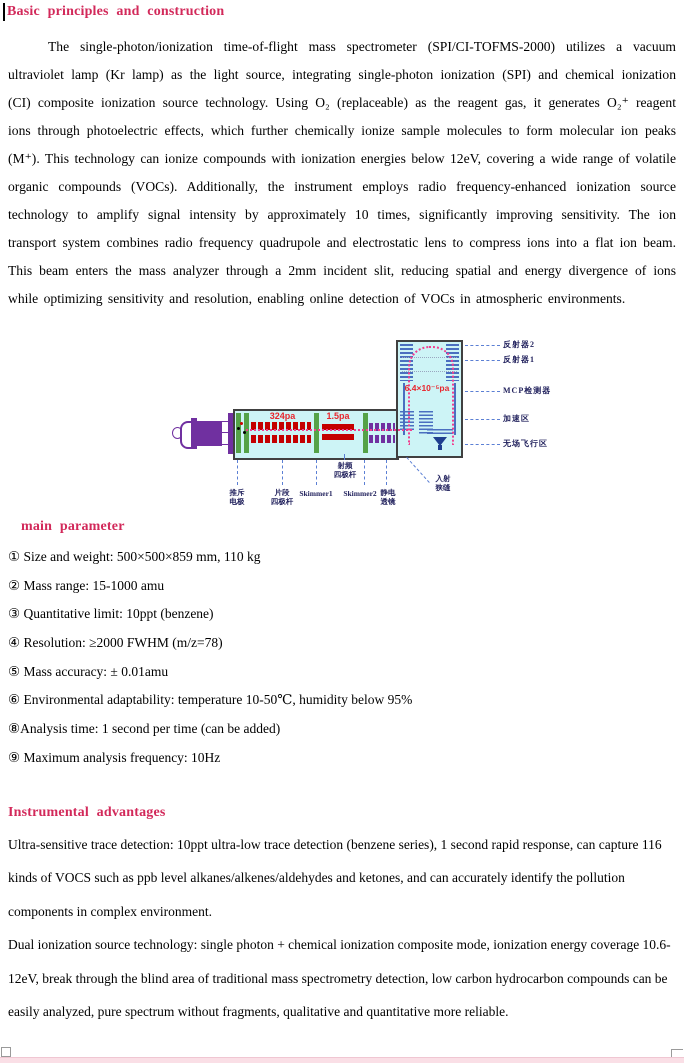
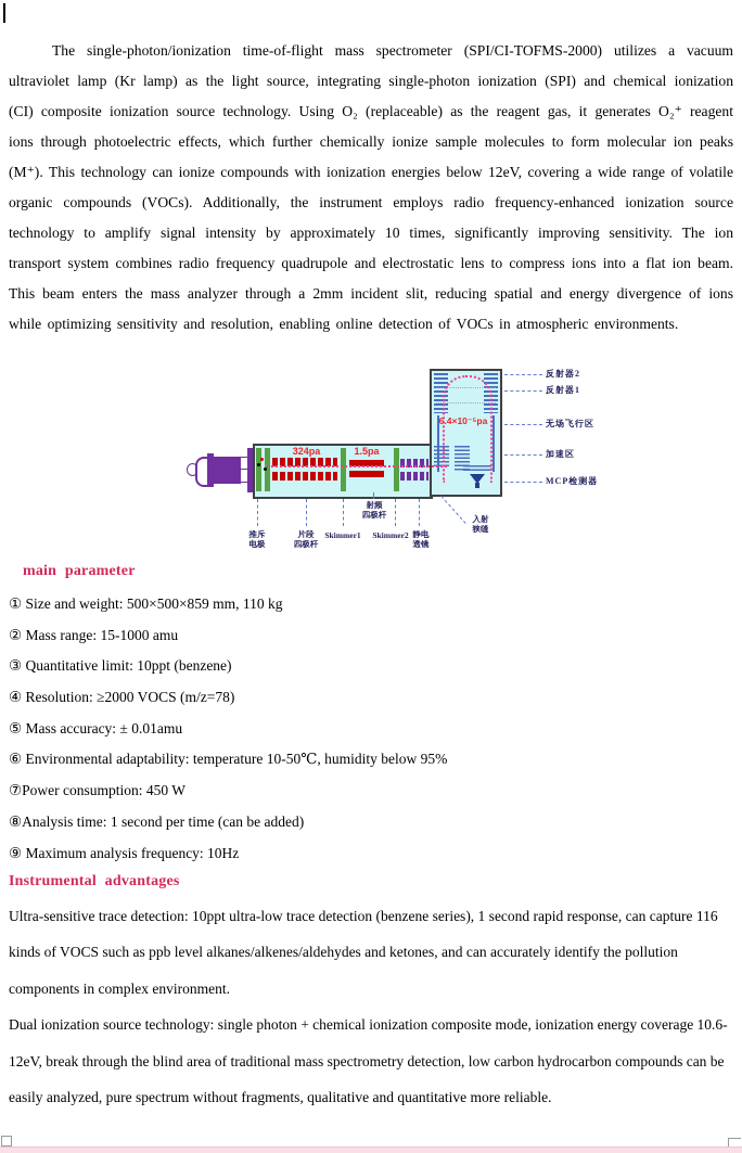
- Basic principles and construction
  The single-photon/ionization time-of-flight mass spectrometer (SPI/CI-TOFMS-2000) utilizes a vacuum ultraviolet lamp (Kr lamp) as the light source, integrating single-photon ionization (SPI) and chemical ionization (CI) composite ionization source technology. Using O₂ (replaceable) as the reagent gas, it generates O₂⁺ reagent ions through photoelectric effects, which further chemically ionize sample molecules to form molecular ion peaks (M⁺). This technology can ionize compounds with ionization energies below 12eV, covering a wide range of volatile organic compounds (VOCs). Additionally, the instrument employs radio frequency-enhanced ionization source technology to amplify signal intensity by approximately 10 times, significantly improving sensitivity. The ion transport system combines radio frequency quadrupole and electrostatic lens to compress ions into a flat ion beam. This beam enters the mass analyzer through a 2mm incident slit, reducing spatial and energy divergence of ions while optimizing sensitivity and resolution, enabling online detection of VOCs in atmospheric environments.
  324pa
  1.5pa
  6.4×10⁻⁵pa
  推斥
  电极
  片段
  四极杆
  Skimmer1
  射频
  四极杆
  Skimmer2
  静电
  透镜
  入射
  狭缝
  反射器2
  反射器1
- MCP检测器
+ 无场飞行区
  加速区
- 无场飞行区
+ MCP检测器
  main parameter
  ① Size and weight: 500×500×859 mm, 110 kg
  ② Mass range: 15-1000 amu
  ③ Quantitative limit: 10ppt (benzene)
- ④ Resolution: ≥2000 FWHM (m/z=78)
+ ④ Resolution: ≥2000 VOCS (m/z=78)
  ⑤ Mass accuracy: ± 0.01amu
  ⑥ Environmental adaptability: temperature 10-50℃, humidity below 95%
+ ⑦Power consumption: 450 W
  ⑧Analysis time: 1 second per time (can be added)
  ⑨ Maximum analysis frequency: 10Hz
  Instrumental advantages
  Ultra-sensitive trace detection: 10ppt ultra-low trace detection (benzene series), 1 second rapid response, can capture 116 kinds of VOCS such as ppb level alkanes/alkenes/aldehydes and ketones, and can accurately identify the pollution components in complex environment.
  Dual ionization source technology: single photon + chemical ionization composite mode, ionization energy coverage 10.6-12eV, break through the blind area of traditional mass spectrometry detection, low carbon hydrocarbon compounds can be easily analyzed, pure spectrum without fragments, qualitative and quantitative more reliable.
